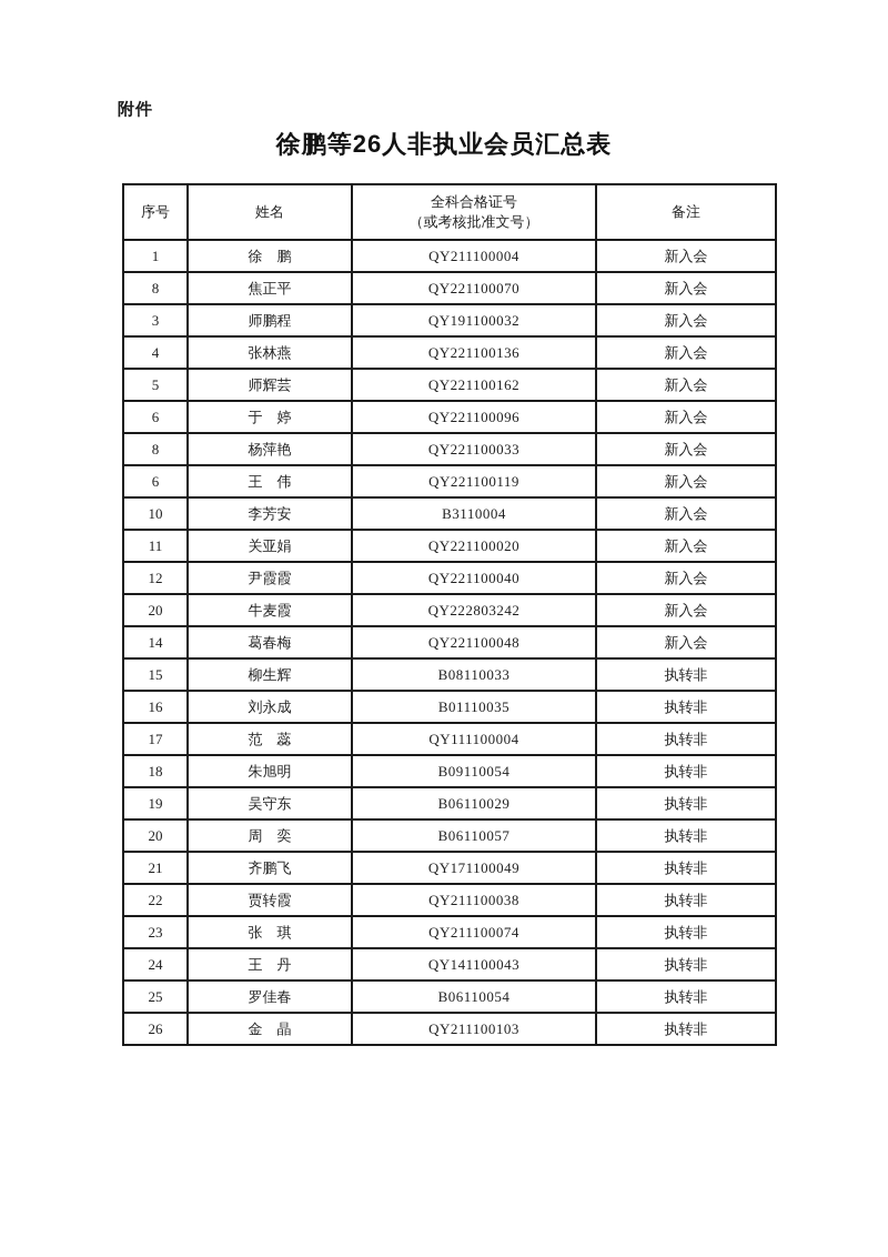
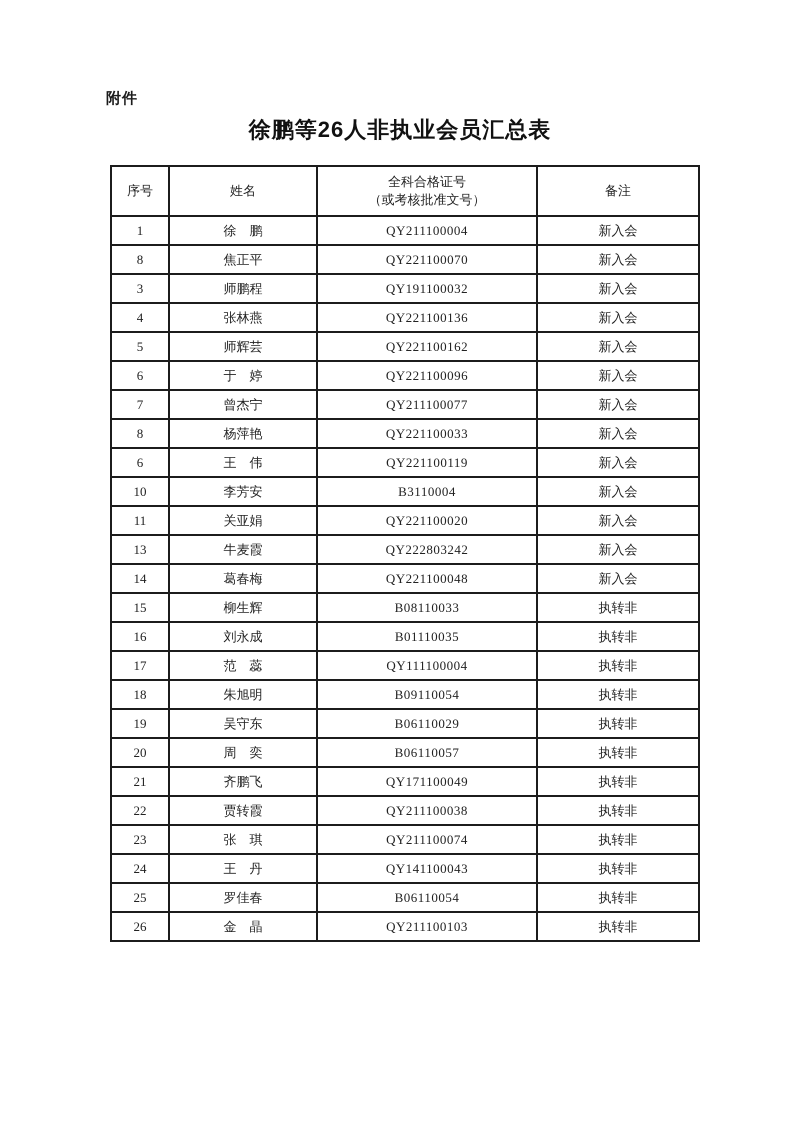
  附件
  徐鹏等26人非执业会员汇总表
  序号	姓名	全科合格证号 （或考核批准文号）	备注
  1	徐 鹏	QY211100004	新入会
  8	焦正平	QY221100070	新入会
  3	师鹏程	QY191100032	新入会
  4	张林燕	QY221100136	新入会
  5	师辉芸	QY221100162	新入会
  6	于 婷	QY221100096	新入会
+ 7	曾杰宁	QY211100077	新入会
  8	杨萍艳	QY221100033	新入会
  6	王 伟	QY221100119	新入会
  10	李芳安	B3110004	新入会
  11	关亚娟	QY221100020	新入会
- 12	尹霞霞	QY221100040	新入会
- 20	牛麦霞	QY222803242	新入会
+ 13	牛麦霞	QY222803242	新入会
  14	葛春梅	QY221100048	新入会
  15	柳生辉	B08110033	执转非
  16	刘永成	B01110035	执转非
  17	范 蕊	QY111100004	执转非
  18	朱旭明	B09110054	执转非
  19	吴守东	B06110029	执转非
  20	周 奕	B06110057	执转非
  21	齐鹏飞	QY171100049	执转非
  22	贾转霞	QY211100038	执转非
  23	张 琪	QY211100074	执转非
  24	王 丹	QY141100043	执转非
  25	罗佳春	B06110054	执转非
  26	金 晶	QY211100103	执转非
